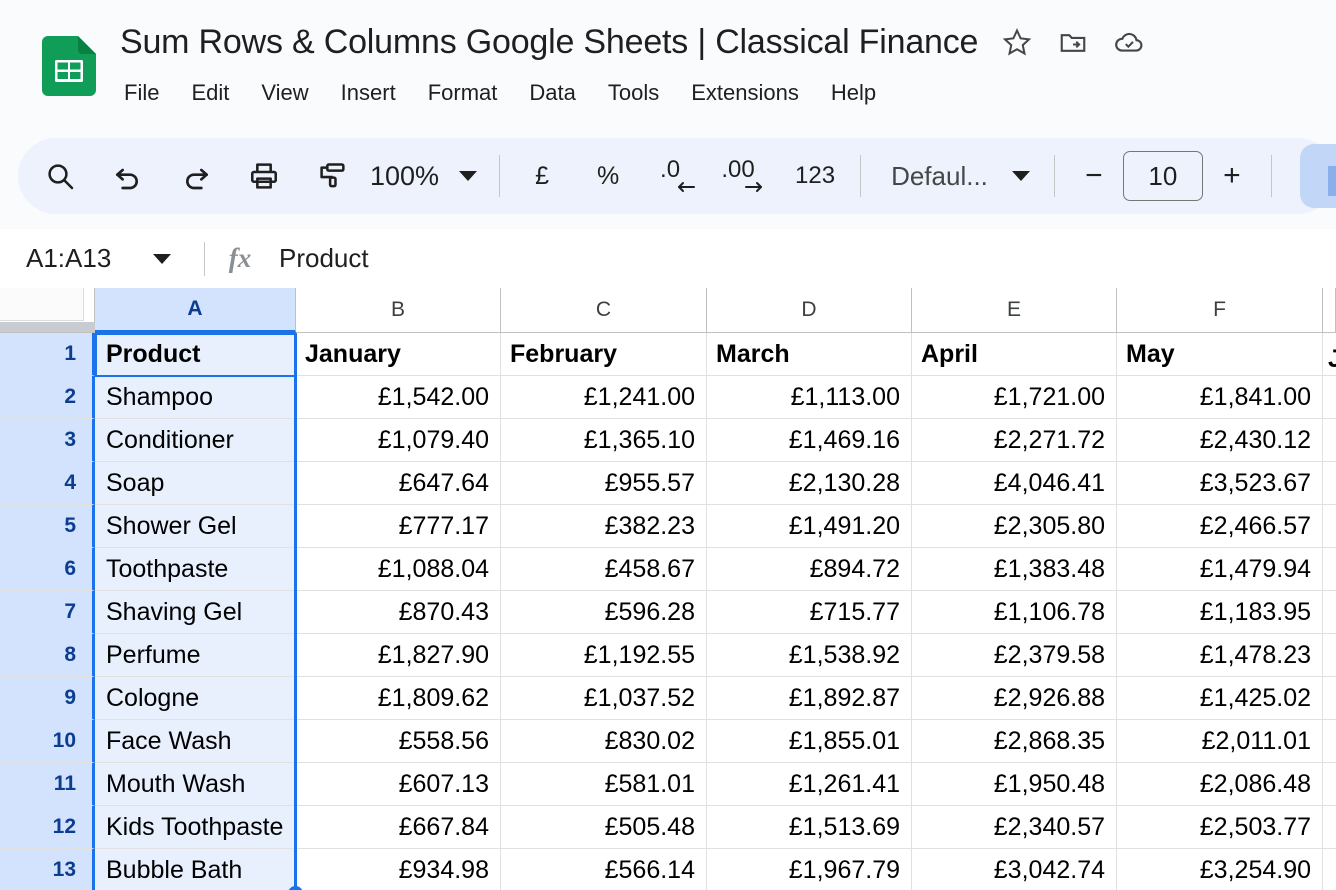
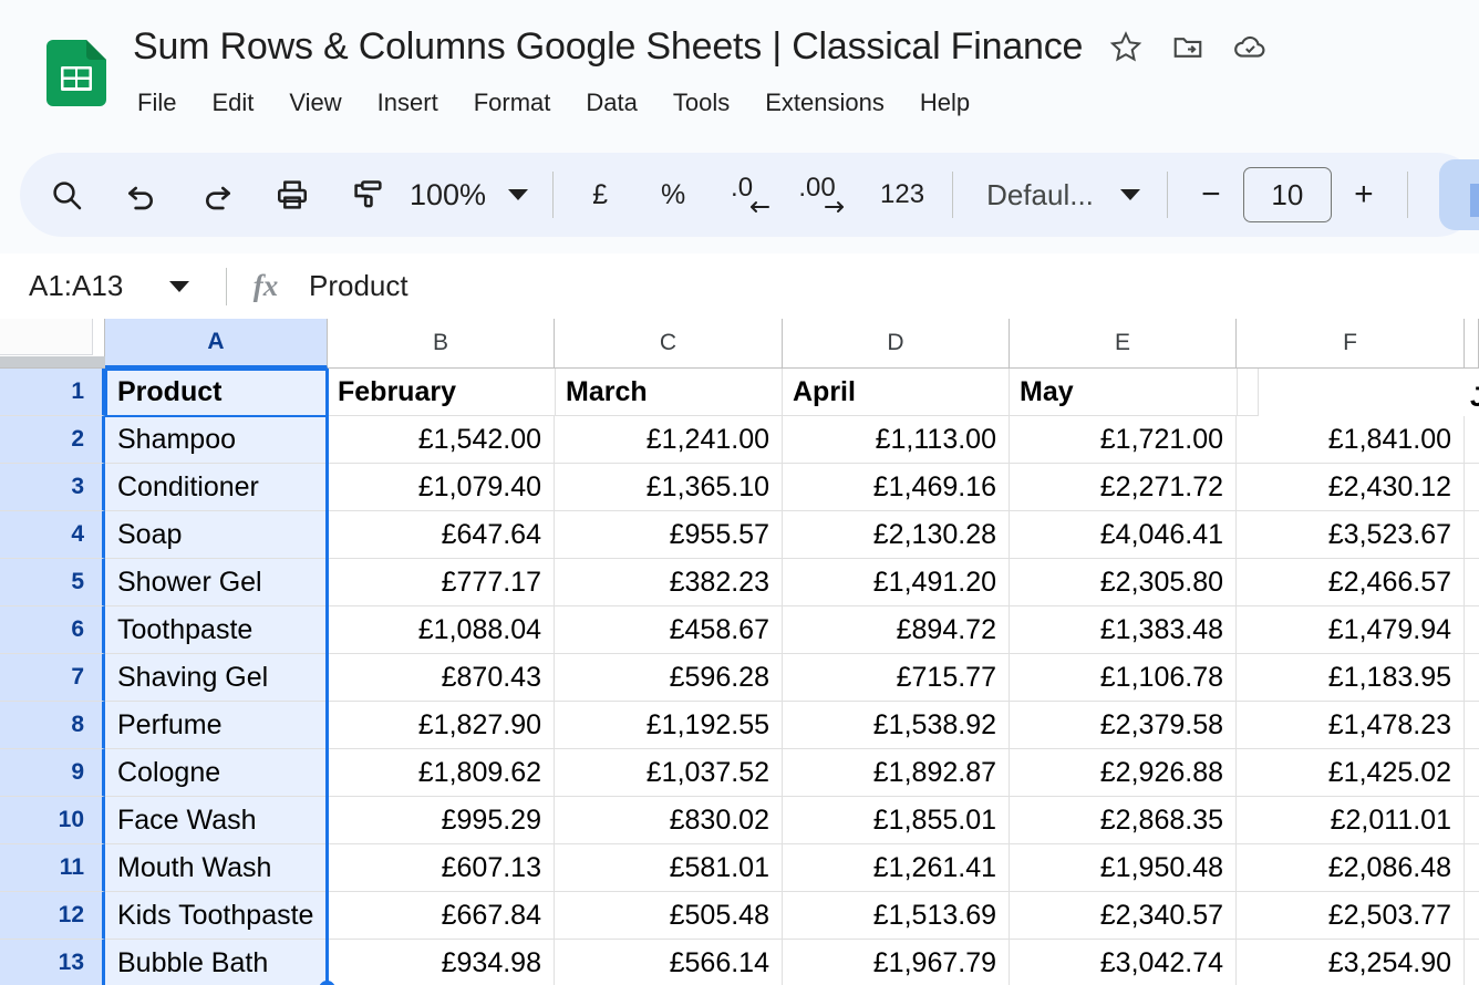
  Sum Rows & Columns Google Sheets | Classical Finance
  File
  Edit
  View
  Insert
  Format
  Data
  Tools
  Extensions
  Help
  100%
  £
  %
  .0
  .00
  123
  Defaul...
  −
  10
  +
  A1:A13
  fx
  Product
  A
  B
  C
  D
  E
  F
  1
  Product
- January
  February
  March
  April
  May
  2
  Shampoo
  £1,542.00
  £1,241.00
  £1,113.00
  £1,721.00
  £1,841.00
  3
  Conditioner
  £1,079.40
  £1,365.10
  £1,469.16
  £2,271.72
  £2,430.12
  4
  Soap
  £647.64
  £955.57
  £2,130.28
  £4,046.41
  £3,523.67
  5
  Shower Gel
  £777.17
  £382.23
  £1,491.20
  £2,305.80
  £2,466.57
  6
  Toothpaste
  £1,088.04
  £458.67
  £894.72
  £1,383.48
  £1,479.94
  7
  Shaving Gel
  £870.43
  £596.28
  £715.77
  £1,106.78
  £1,183.95
  8
  Perfume
  £1,827.90
  £1,192.55
  £1,538.92
  £2,379.58
  £1,478.23
  9
  Cologne
  £1,809.62
  £1,037.52
  £1,892.87
  £2,926.88
  £1,425.02
  10
  Face Wash
- £558.56
+ £995.29
  £830.02
  £1,855.01
  £2,868.35
  £2,011.01
  11
  Mouth Wash
  £607.13
  £581.01
  £1,261.41
  £1,950.48
  £2,086.48
  12
  Kids Toothpaste
  £667.84
  £505.48
  £1,513.69
  £2,340.57
  £2,503.77
  13
  Bubble Bath
  £934.98
  £566.14
  £1,967.79
  £3,042.74
  £3,254.90
  J
